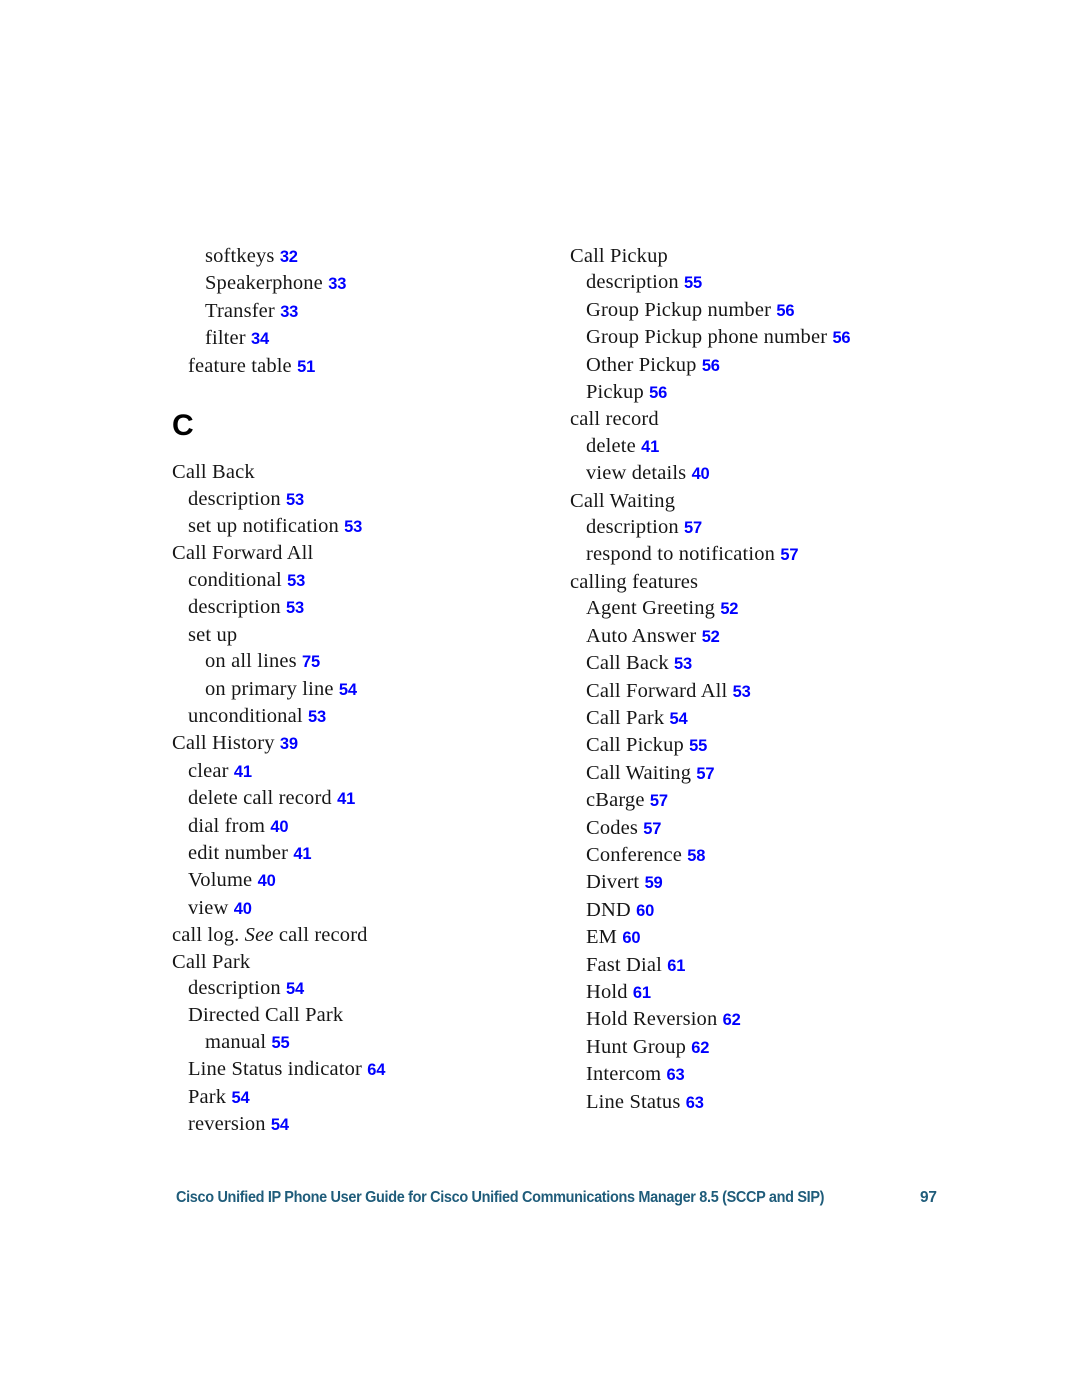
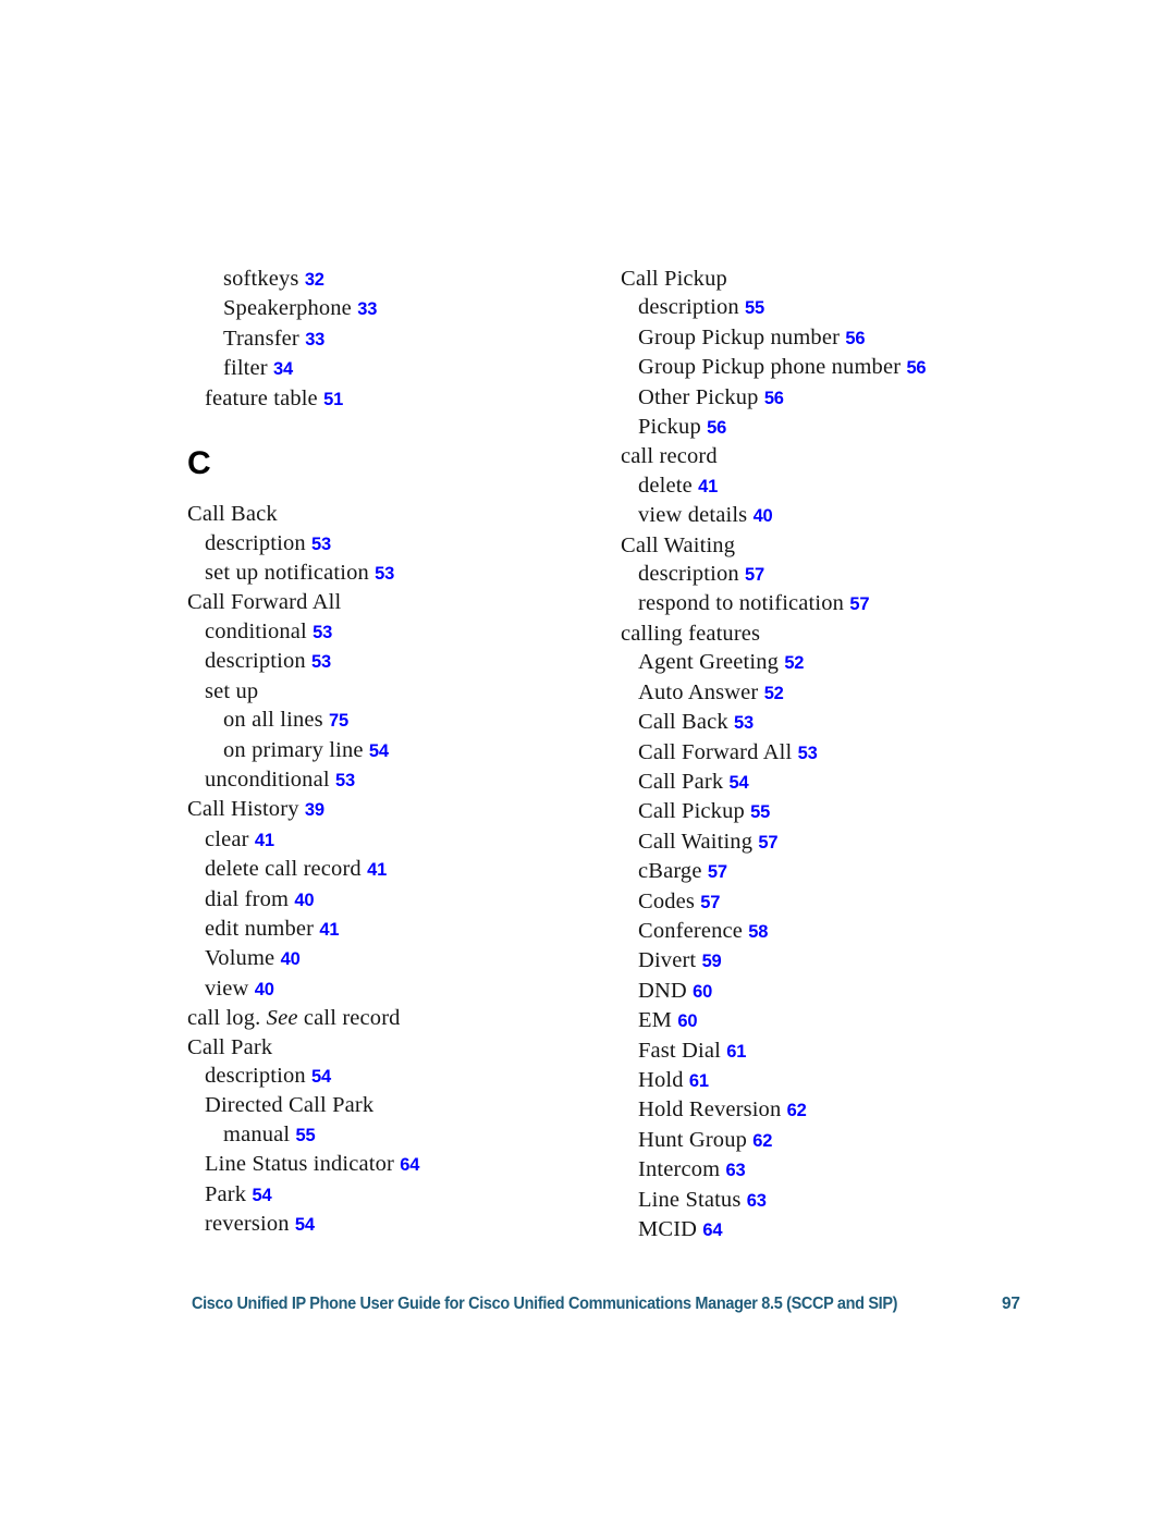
  softkeys 32
  Speakerphone 33
  Transfer 33
  filter 34
  feature table 51
  Call Back
  description 53
  set up notification 53
  Call Forward All
  conditional 53
  description 53
  set up
  on all lines 75
  on primary line 54
  unconditional 53
  Call History 39
  clear 41
  delete call record 41
  dial from 40
  edit number 41
  Volume 40
  view 40
  call log. See call record
  Call Park
  description 54
  Directed Call Park
  manual 55
  Line Status indicator 64
  Park 54
  reversion 54
  Call Pickup
  description 55
  Group Pickup number 56
  Group Pickup phone number 56
  Other Pickup 56
  Pickup 56
  call record
  delete 41
  view details 40
  Call Waiting
  description 57
  respond to notification 57
  calling features
  Agent Greeting 52
  Auto Answer 52
  Call Back 53
  Call Forward All 53
  Call Park 54
  Call Pickup 55
  Call Waiting 57
  cBarge 57
  Codes 57
  Conference 58
  Divert 59
  DND 60
  EM 60
  Fast Dial 61
  Hold 61
  Hold Reversion 62
  Hunt Group 62
  Intercom 63
  Line Status 63
+ MCID 64
  C
  Cisco Unified IP Phone User Guide for Cisco Unified Communications Manager 8.5 (SCCP and SIP)
  97
